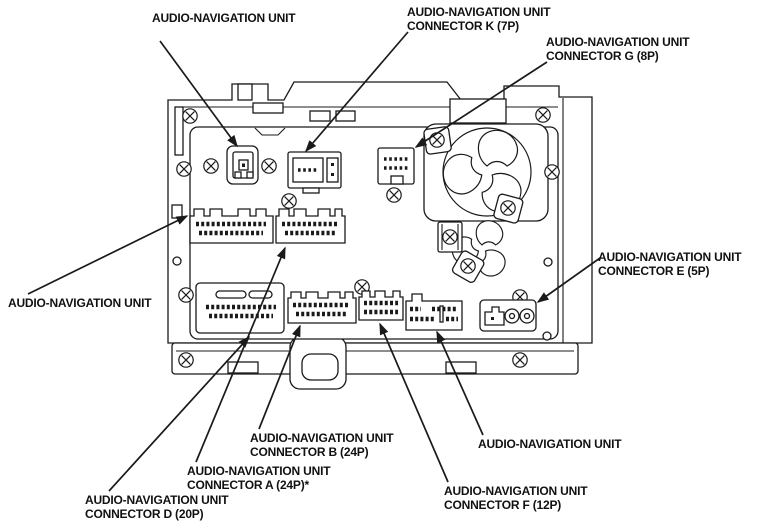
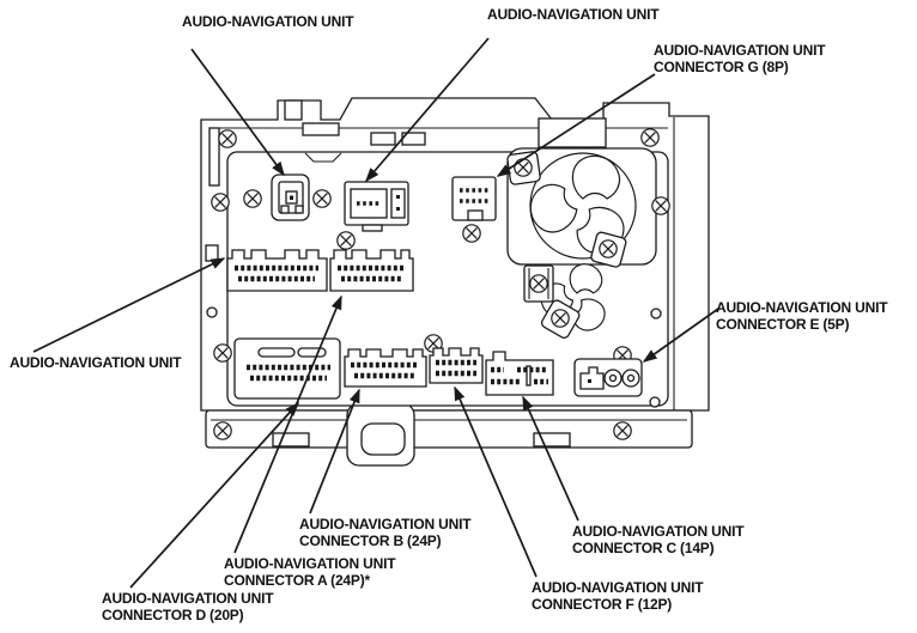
  AUDIO-NAVIGATION UNIT
  AUDIO-NAVIGATION UNIT
- CONNECTOR K (7P)
  AUDIO-NAVIGATION UNIT
  CONNECTOR G (8P)
  AUDIO-NAVIGATION UNIT
  AUDIO-NAVIGATION UNIT
  CONNECTOR E (5P)
  AUDIO-NAVIGATION UNIT
  CONNECTOR B (24P)
  AUDIO-NAVIGATION UNIT
  CONNECTOR A (24P)*
  AUDIO-NAVIGATION UNIT
  CONNECTOR D (20P)
  AUDIO-NAVIGATION UNIT
  CONNECTOR F (12P)
  AUDIO-NAVIGATION UNIT
+ CONNECTOR C (14P)
